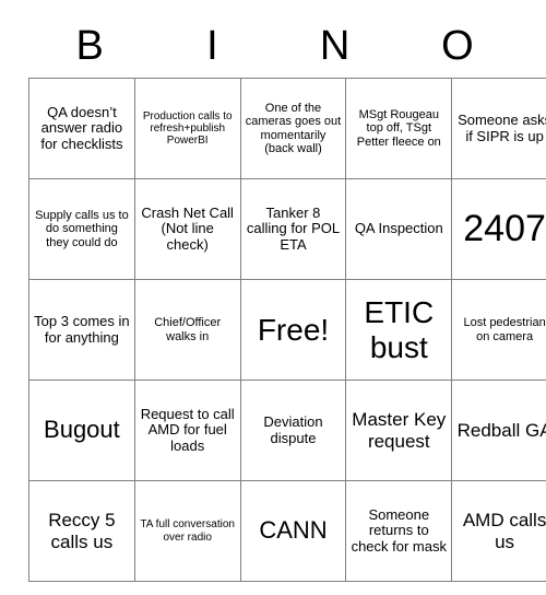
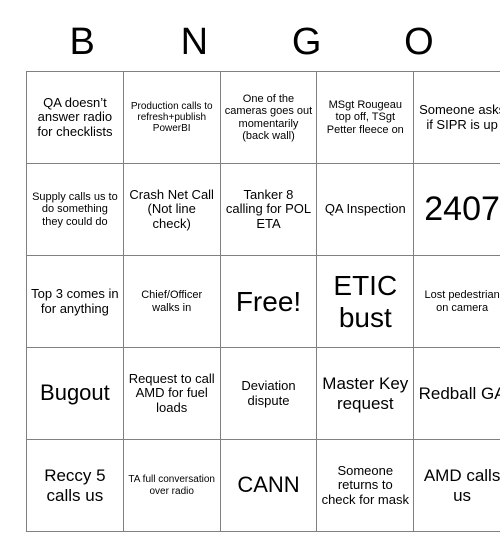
  B
- I
  N
+ G
  O
  QA doesn’t answer radio for checklists	Production calls to refresh+publish PowerBI	One of the cameras goes out momentarily (back wall)	MSgt Rougeau top off, TSgt Petter fleece on	Someone ask if SIPR is up
  Supply calls us to do something they could do	Crash Net Call (Not line check)	Tanker 8 calling for POL ETA	QA Inspection	2407
  Top 3 comes in for anything	Chief/Officer walks in	Free!	ETIC bust	Lost pedestrian on camera
  Bugout	Request to call AMD for fuel loads	Deviation dispute	Master Key request	Redball G
  Reccy 5 calls us	TA full conversation over radio	CANN	Someone returns to check for mask	AMD calls us
